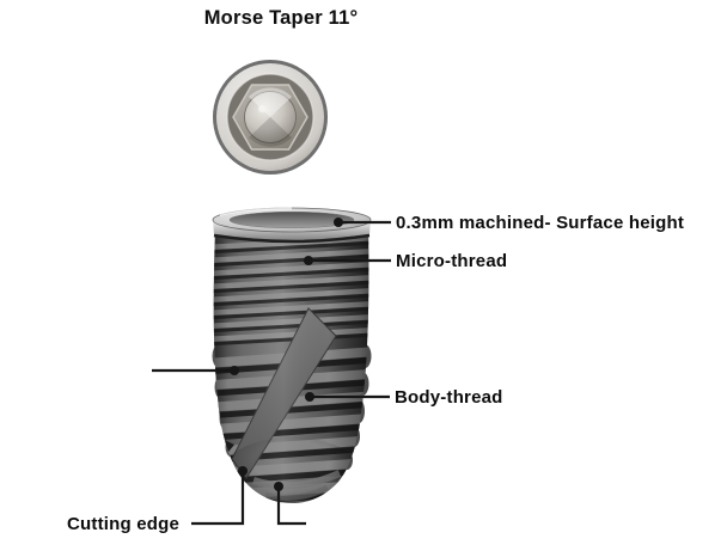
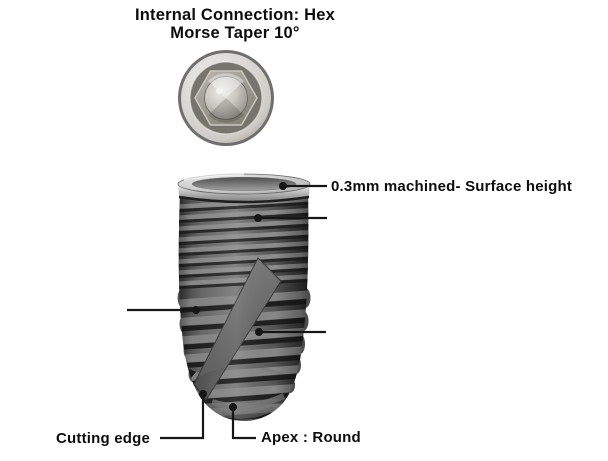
+ Internal Connection: Hex
- Morse Taper 11°
+ Morse Taper 10°
  0.3mm machined- Surface height
- Micro-thread
- Body-thread
  Cutting edge
+ Apex : Round
